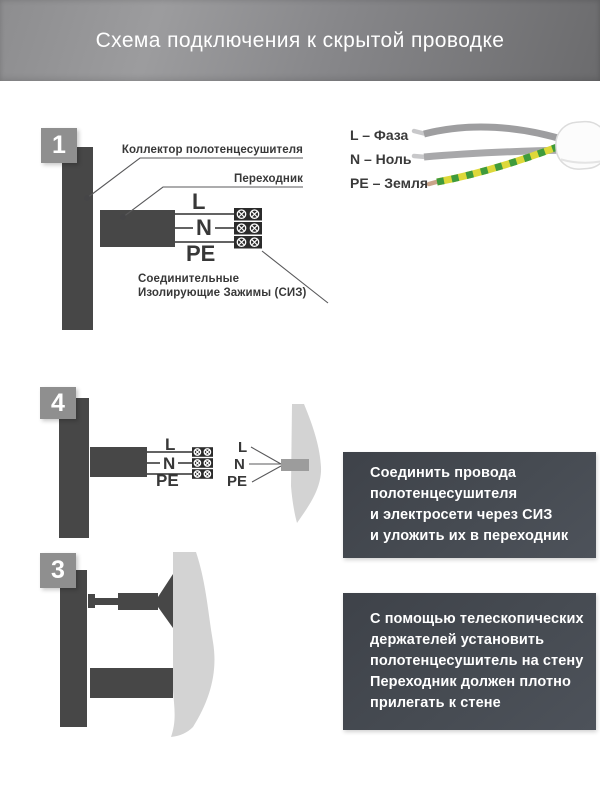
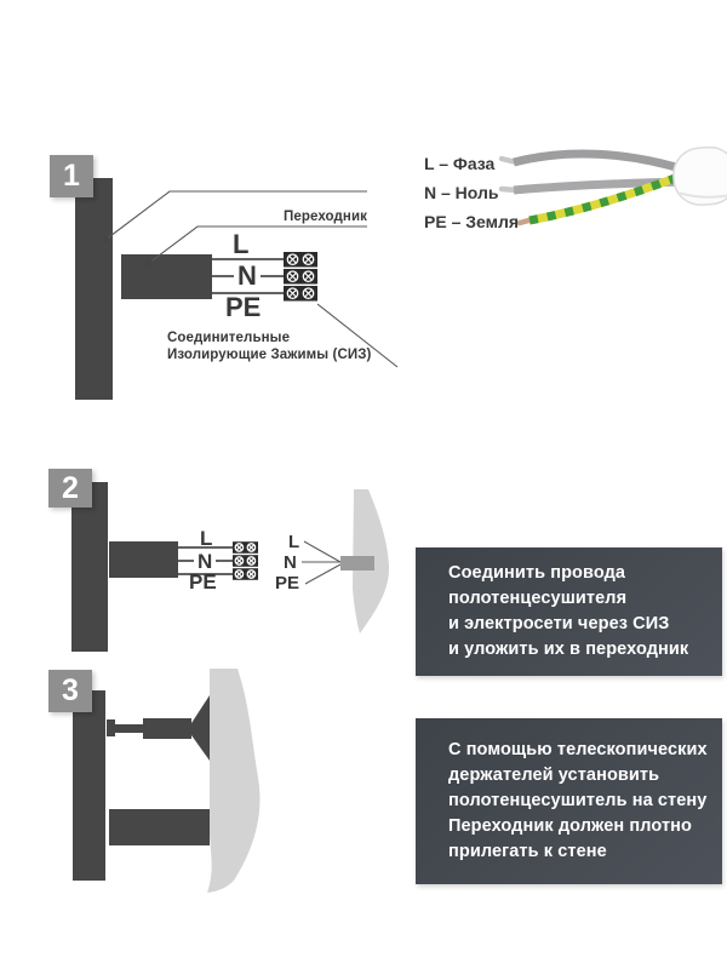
- Схема подключения к скрытой проводке
  L – Фаза
  N – Ноль
  PE – Земля
  1
- 4
+ 2
  3
- Коллектор полотенцесушителя
  Переходник
  Соединительные
  Изолирующие Зажимы (СИЗ)
  L
  N
  PE
  L
  N
  PE
  L
  N
  PE
  Соединить провода
  полотенцесушителя
  и электросети через СИЗ
  и уложить их в переходник
  С помощью телескопических
  держателей установить
  полотенцесушитель на стену
  Переходник должен плотно
  прилегать к стене
